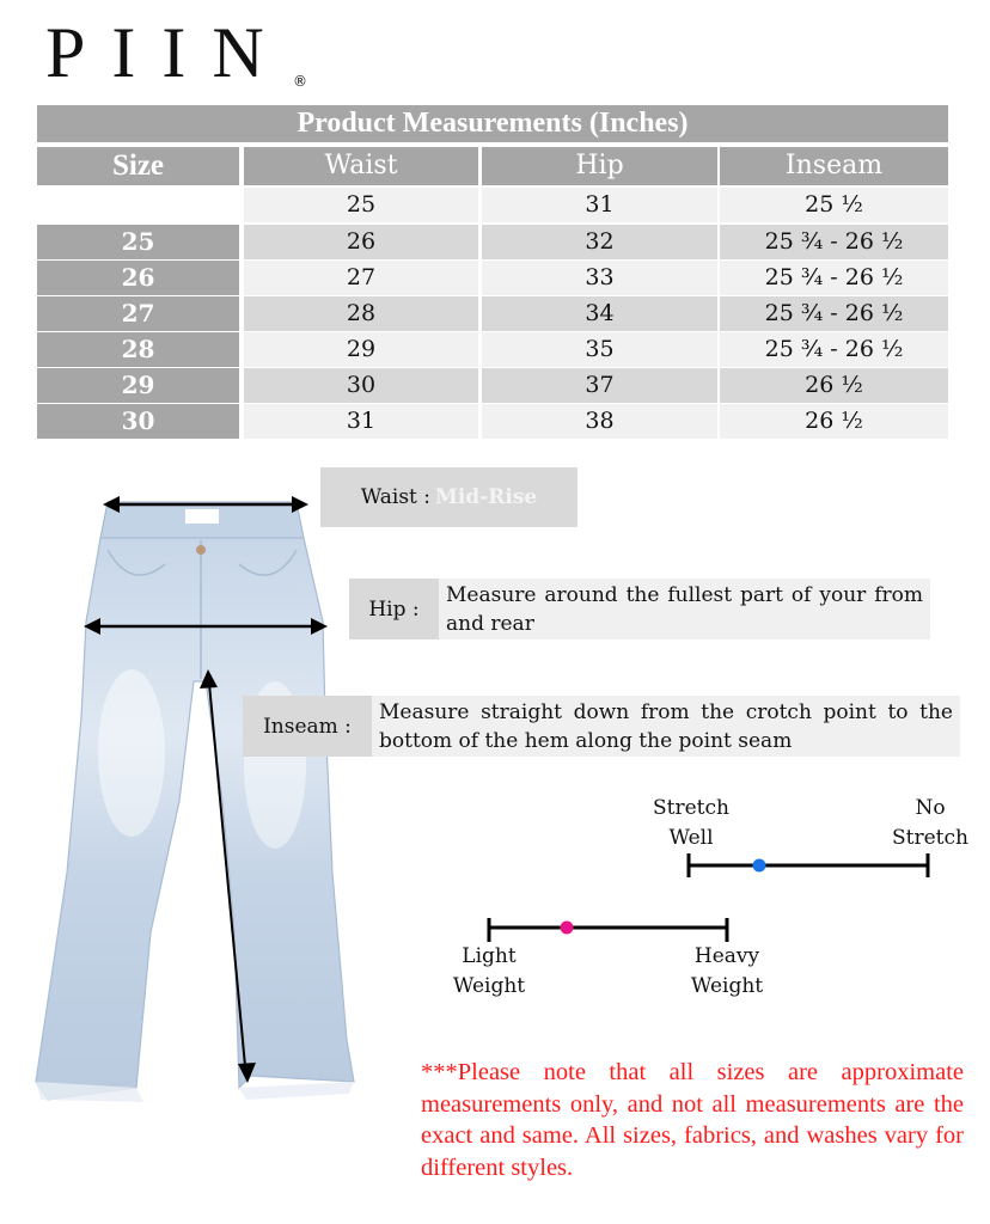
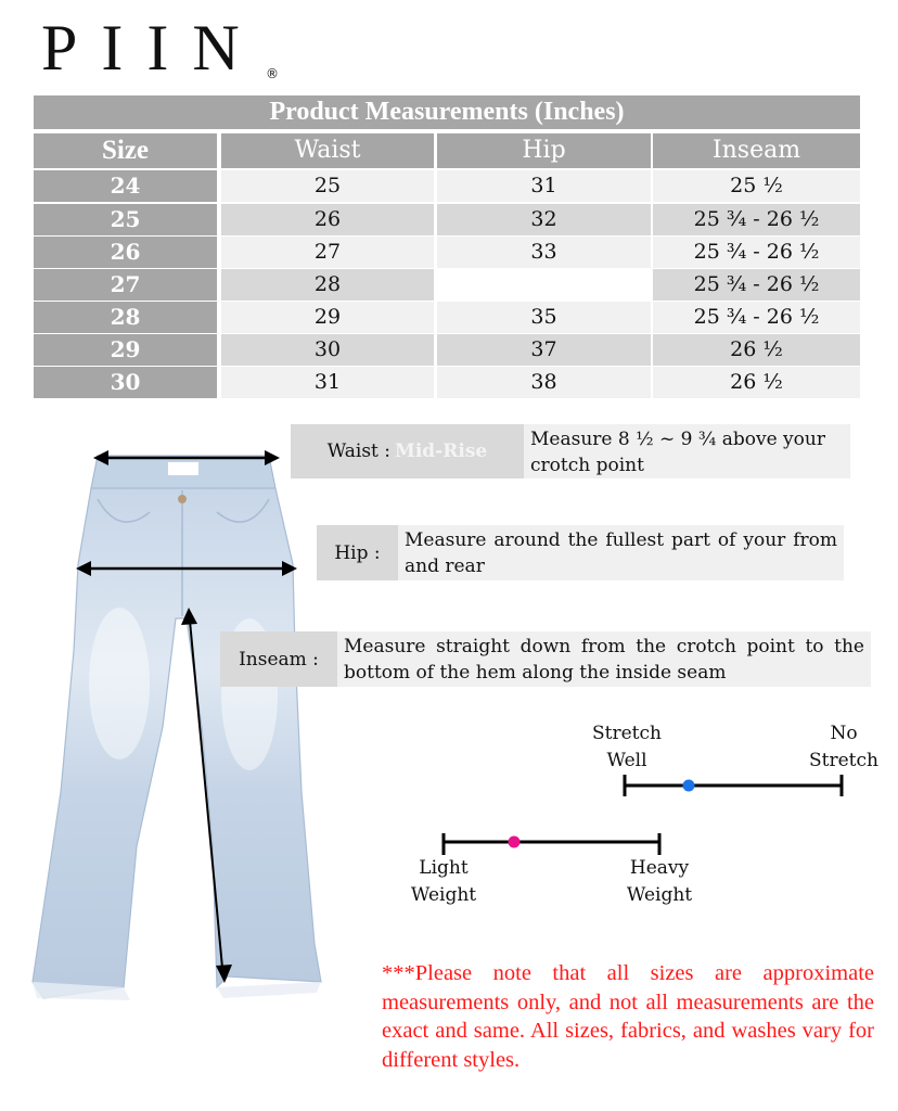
  PIIN
  ®
  Product Measurements (Inches)
  Size
  Waist
  Hip
  Inseam
+ 24
  25
  31
  25 ½
  25
  26
  32
  25 ¾ - 26 ½
  26
  27
  33
  25 ¾ - 26 ½
  27
  28
- 34
  25 ¾ - 26 ½
  28
  29
  35
  25 ¾ - 26 ½
  29
  30
  37
  26 ½
  30
  31
  38
  26 ½
  Waist :
  Mid-Rise
+ Measure 8 ½ ~ 9 ¾ above your crotch point
  Hip :
  Measure around the fullest part of your from and rear
  Inseam :
- Measure straight down from the crotch point to the bottom of the hem along the point seam
+ Measure straight down from the crotch point to the bottom of the hem along the inside seam
  Stretch
  Well
  No
  Stretch
  Light
  Weight
  Heavy
  Weight
  ***Please note that all sizes are approximate measurements only, and not all measurements are the exact and same. All sizes, fabrics, and washes vary for different styles.
